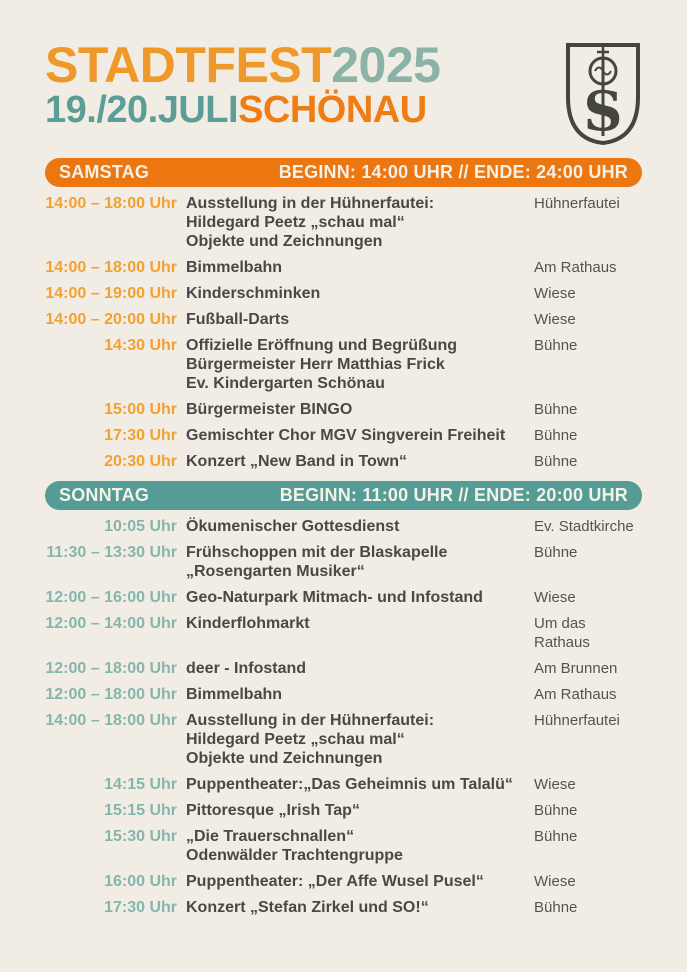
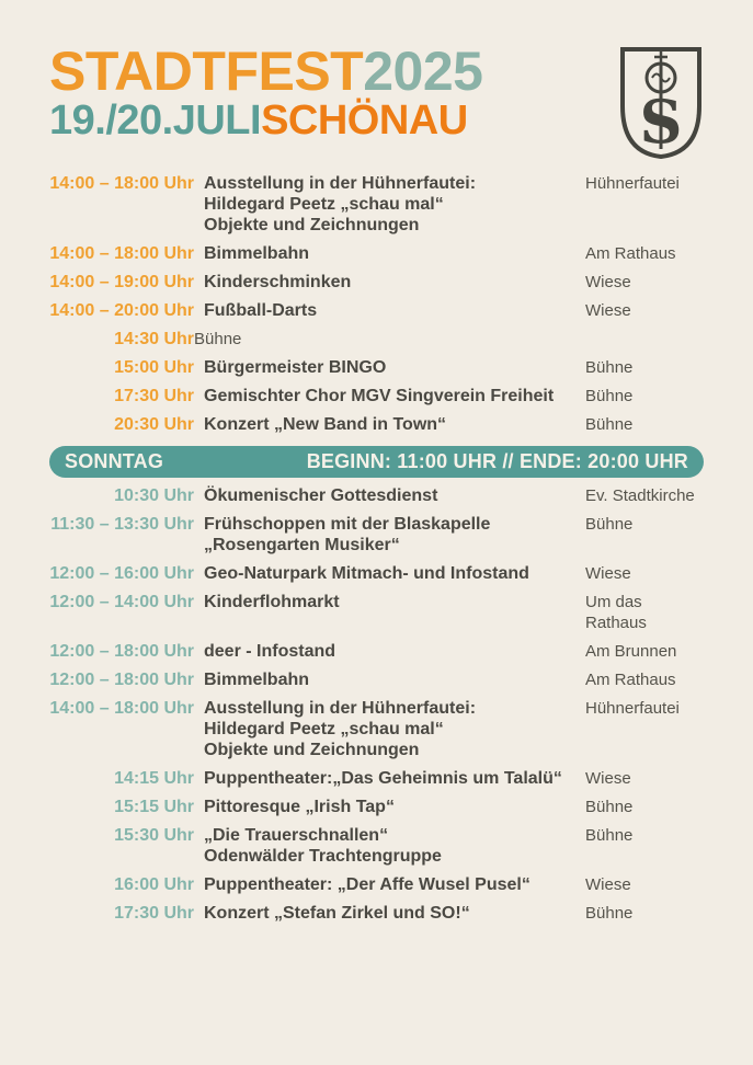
  STADTFEST2025
  19./20.JULISCHÖNAU
  S
- SAMSTAG
- BEGINN: 14:00 UHR // ENDE: 24:00 UHR
  14:00 – 18:00 Uhr
  Ausstellung in der Hühnerfautei:
  Hildegard Peetz „schau mal“
  Objekte und Zeichnungen
  Hühnerfautei
  14:00 – 18:00 Uhr
  Bimmelbahn
  Am Rathaus
  14:00 – 19:00 Uhr
  Kinderschminken
  Wiese
  14:00 – 20:00 Uhr
  Fußball-Darts
  Wiese
  14:30 Uhr
- Offizielle Eröffnung und Begrüßung
- Bürgermeister Herr Matthias Frick
- Ev. Kindergarten Schönau
  Bühne
  15:00 Uhr
  Bürgermeister BINGO
  Bühne
  17:30 Uhr
  Gemischter Chor MGV Singverein Freiheit
  Bühne
  20:30 Uhr
  Konzert „New Band in Town“
  Bühne
  SONNTAG
  BEGINN: 11:00 UHR // ENDE: 20:00 UHR
- 10:05 Uhr
+ 10:30 Uhr
  Ökumenischer Gottesdienst
  Ev. Stadtkirche
  11:30 – 13:30 Uhr
  Frühschoppen mit der Blaskapelle
  „Rosengarten Musiker“
  Bühne
  12:00 – 16:00 Uhr
  Geo-Naturpark Mitmach- und Infostand
  Wiese
  12:00 – 14:00 Uhr
  Kinderflohmarkt
  Um das Rathaus
  12:00 – 18:00 Uhr
  deer - Infostand
  Am Brunnen
  12:00 – 18:00 Uhr
  Bimmelbahn
  Am Rathaus
  14:00 – 18:00 Uhr
  Ausstellung in der Hühnerfautei:
  Hildegard Peetz „schau mal“
  Objekte und Zeichnungen
  Hühnerfautei
  14:15 Uhr
  Puppentheater:„Das Geheimnis um Talalü“
  Wiese
  15:15 Uhr
  Pittoresque „Irish Tap“
  Bühne
  15:30 Uhr
  „Die Trauerschnallen“
  Odenwälder Trachtengruppe
  Bühne
  16:00 Uhr
  Puppentheater: „Der Affe Wusel Pusel“
  Wiese
  17:30 Uhr
  Konzert „Stefan Zirkel und SO!“
  Bühne
